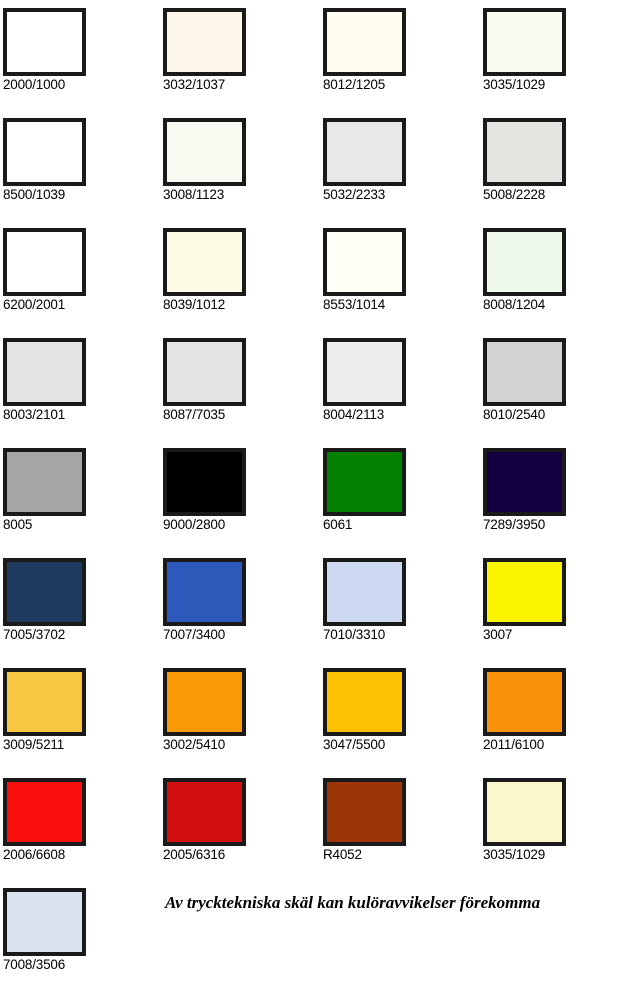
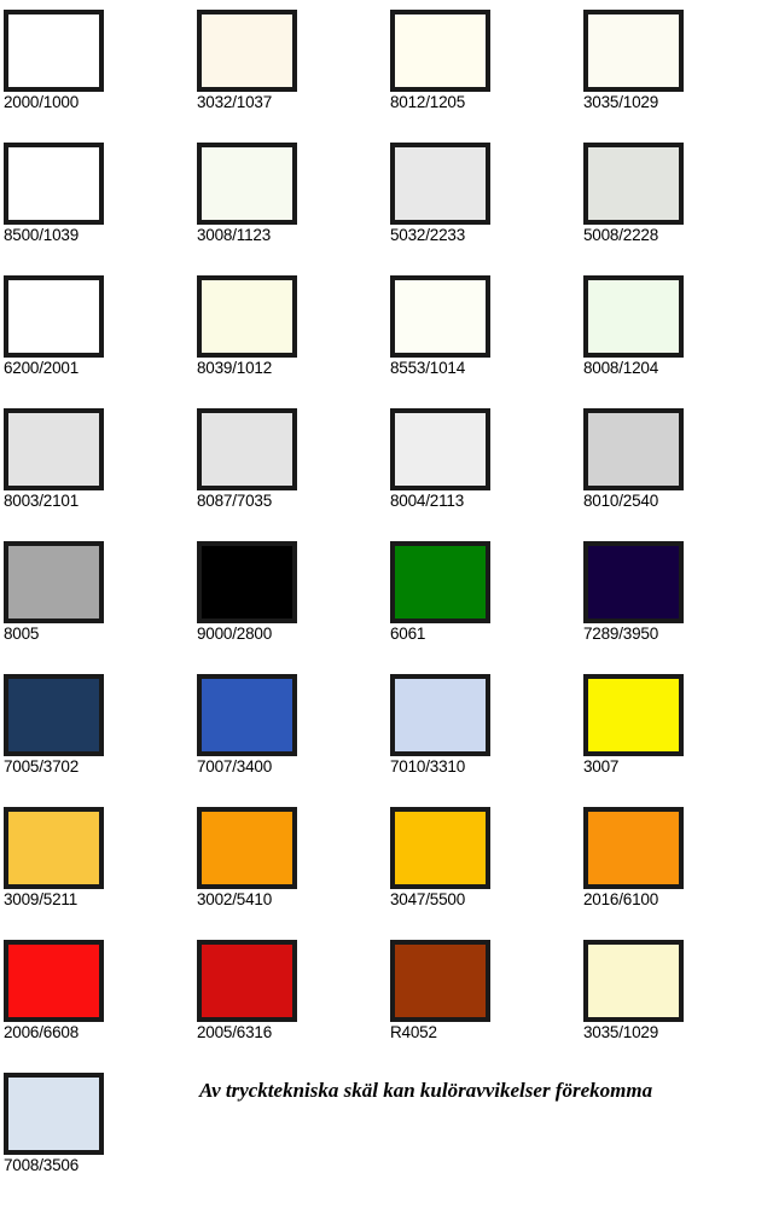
  2000/1000
  3032/1037
  8012/1205
  3035/1029
  8500/1039
  3008/1123
  5032/2233
  5008/2228
  6200/2001
  8039/1012
  8553/1014
  8008/1204
  8003/2101
  8087/7035
  8004/2113
  8010/2540
  8005
  9000/2800
  6061
  7289/3950
  7005/3702
  7007/3400
  7010/3310
  3007
  3009/5211
  3002/5410
  3047/5500
- 2011/6100
+ 2016/6100
  2006/6608
  2005/6316
  R4052
  3035/1029
  7008/3506
  Av trycktekniska skäl kan kulöravvikelser förekomma
